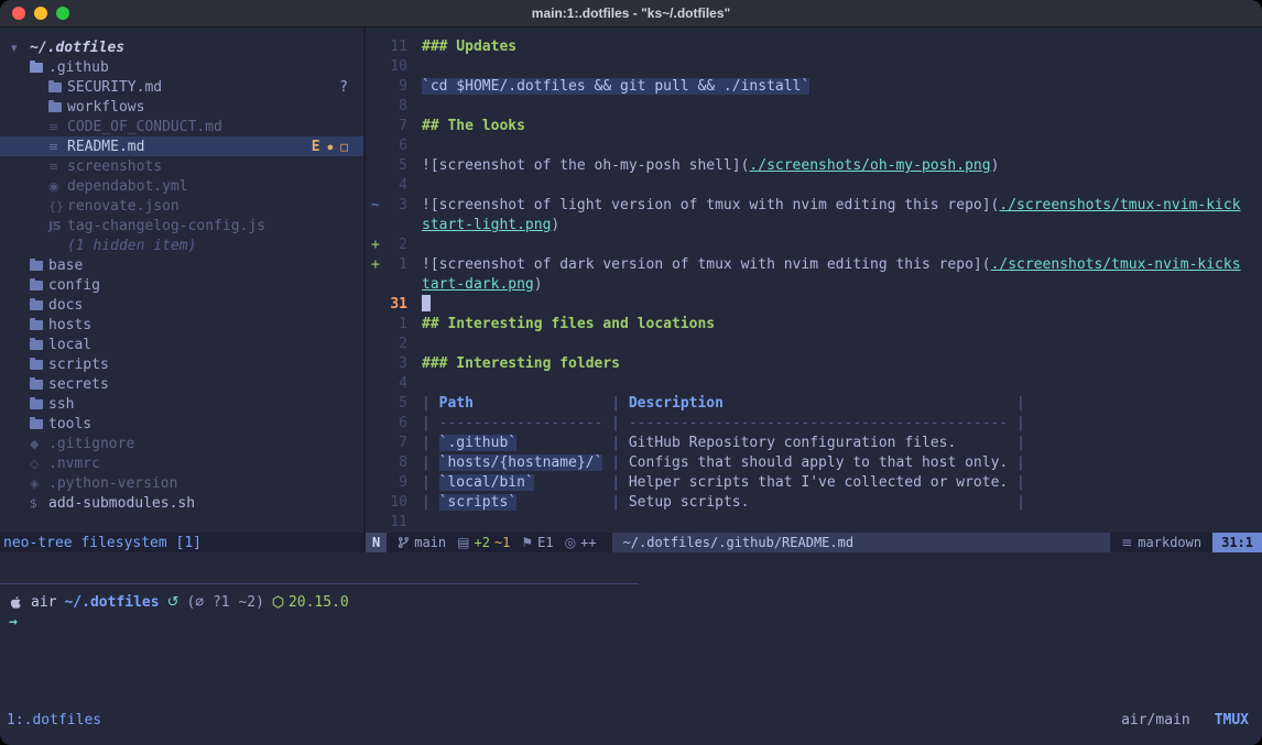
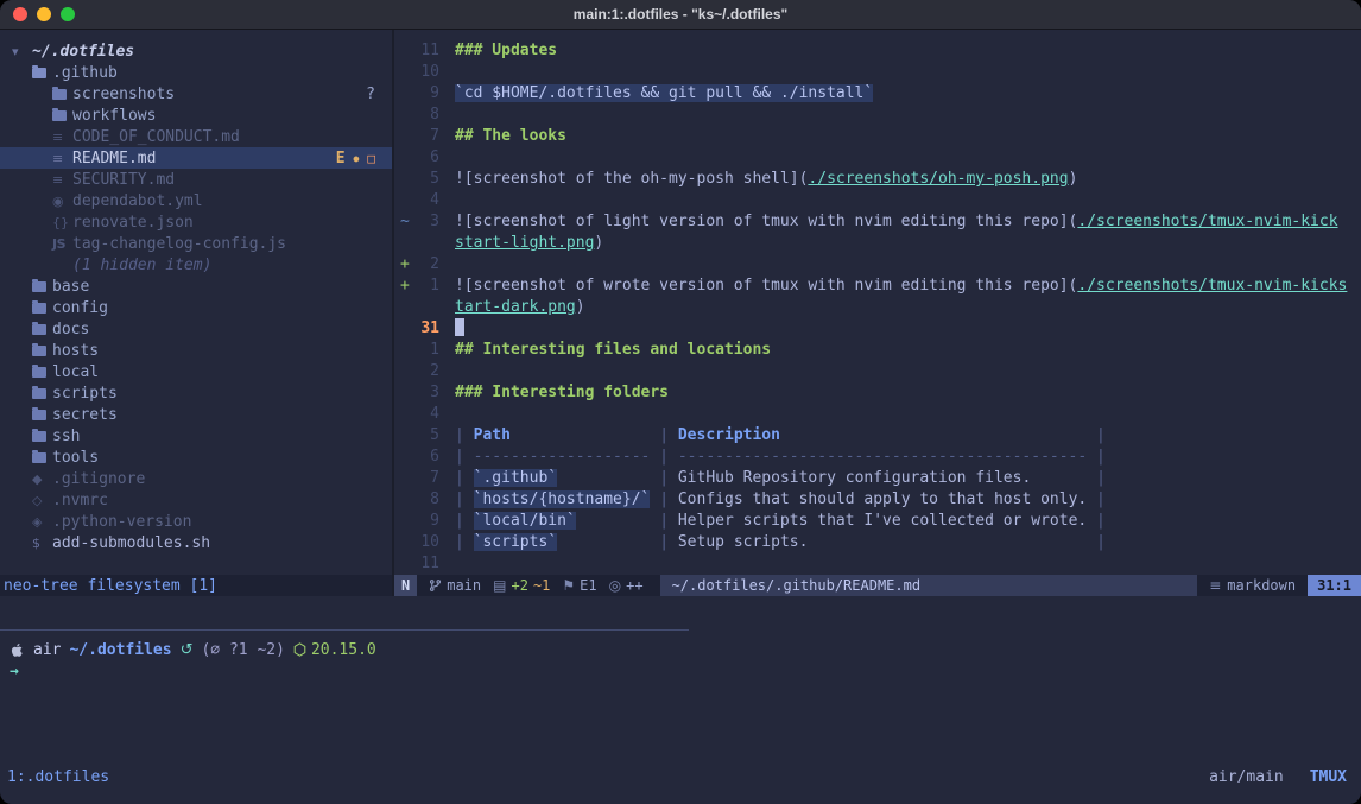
  main:1:.dotfiles - "ks~/.dotfiles"
  ▾
  ~/.dotfiles
  .github
- SECURITY.md
+ screenshots
  ?
  workflows
  ≡
  CODE_OF_CONDUCT.md
  ≡
  README.md
  E
  ●
  □
  ≡
- screenshots
+ SECURITY.md
  ◉
  dependabot.yml
  {}
  renovate.json
  JS
  tag-changelog-config.js
  (1 hidden item)
  base
  config
  docs
  hosts
  local
  scripts
  secrets
  ssh
  tools
  ◆
  .gitignore
  ◇
  .nvmrc
  ◈
  .python-version
  $
  add-submodules.sh
  neo-tree filesystem [1]
  11 ### Updates
  10
  9 `cd $HOME/.dotfiles && git pull && ./install`
  8
  7 ## The looks
  6
  5 ![screenshot of the oh-my-posh shell](./screenshots/oh-my-posh.png)
  4
  ~ 3 ![screenshot of light version of tmux with nvim editing this repo](./screenshots/tmux-nvim-kick
  start-light.png)
  + 2
- + 1 ![screenshot of dark version of tmux with nvim editing this repo](./screenshots/tmux-nvim-kicks
+ + 1 ![screenshot of wrote version of tmux with nvim editing this repo](./screenshots/tmux-nvim-kicks
  tart-dark.png)
  31
  1 ## Interesting files and locations
  2
  3 ### Interesting folders
  4
  5 | Path | Description |
  6 | ------------------- | -------------------------------------------- |
  7 | `.github` | GitHub Repository configuration files. |
  8 | `hosts/{hostname}/` | Configs that should apply to that host only. |
  9 | `local/bin` | Helper scripts that I've collected or wrote. |
  10 | `scripts` | Setup scripts. |
  11
  N
  main
  ▤
  +2
  ~1
  ⚑
  E1
  ◎
  ++
  ~/.dotfiles/.github/README.md
  ≡
  markdown
  31:1
  air
  ~/.dotfiles
  ↺
  (⌀ ?1 ~2)
  20.15.0
  →
  1:.dotfiles
  air/main
  TMUX
